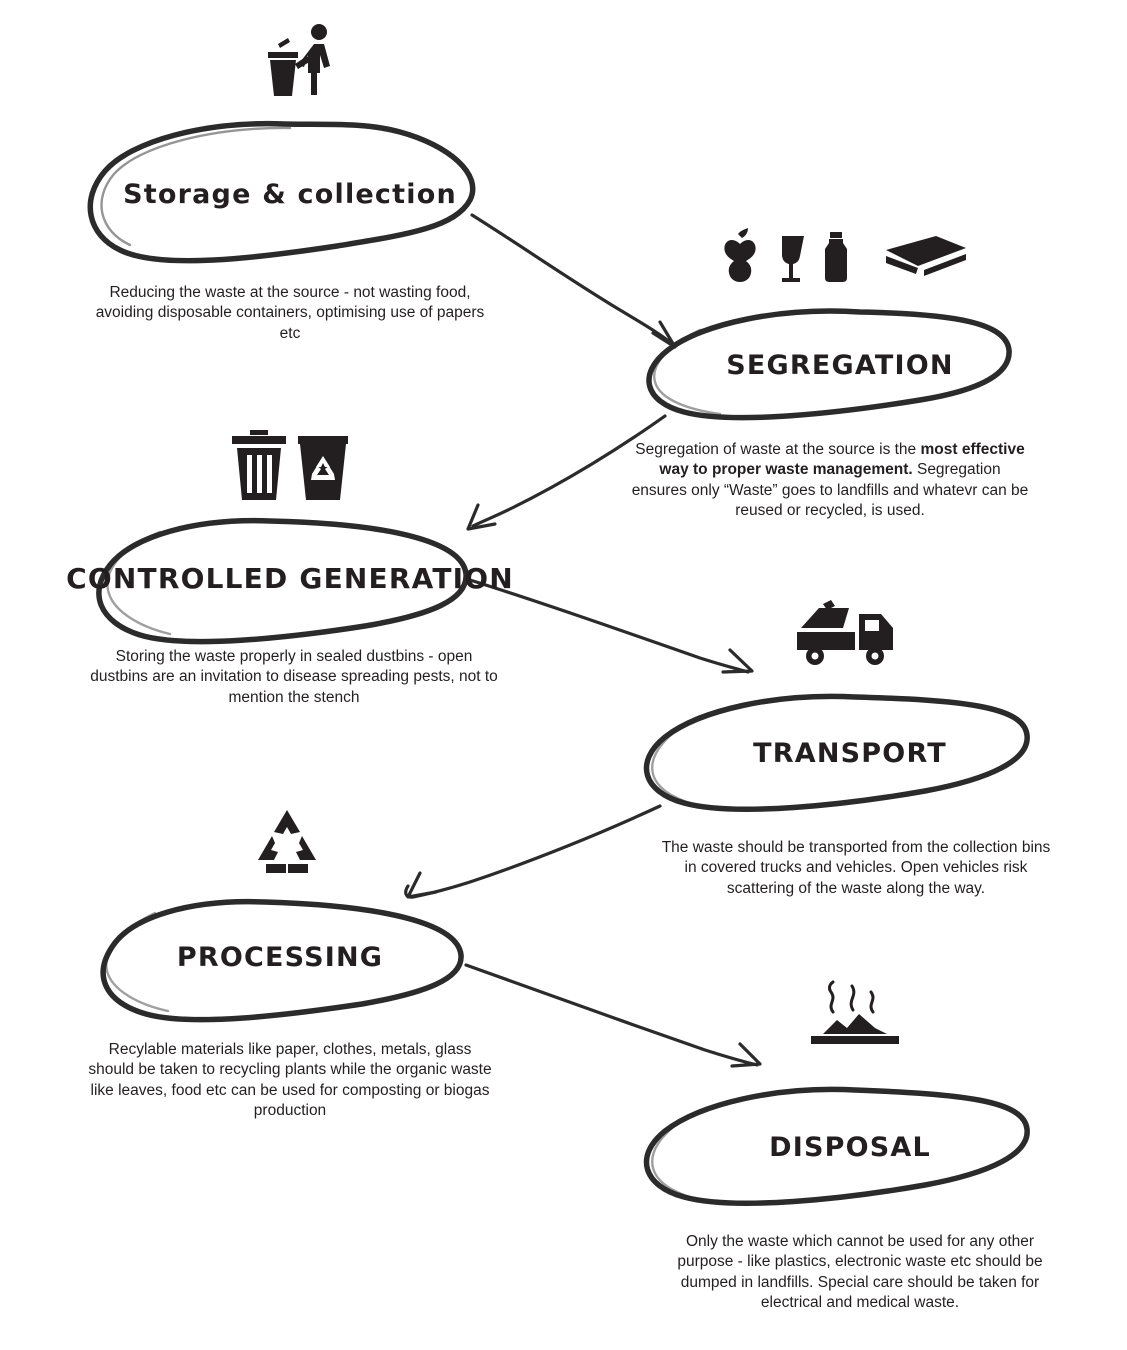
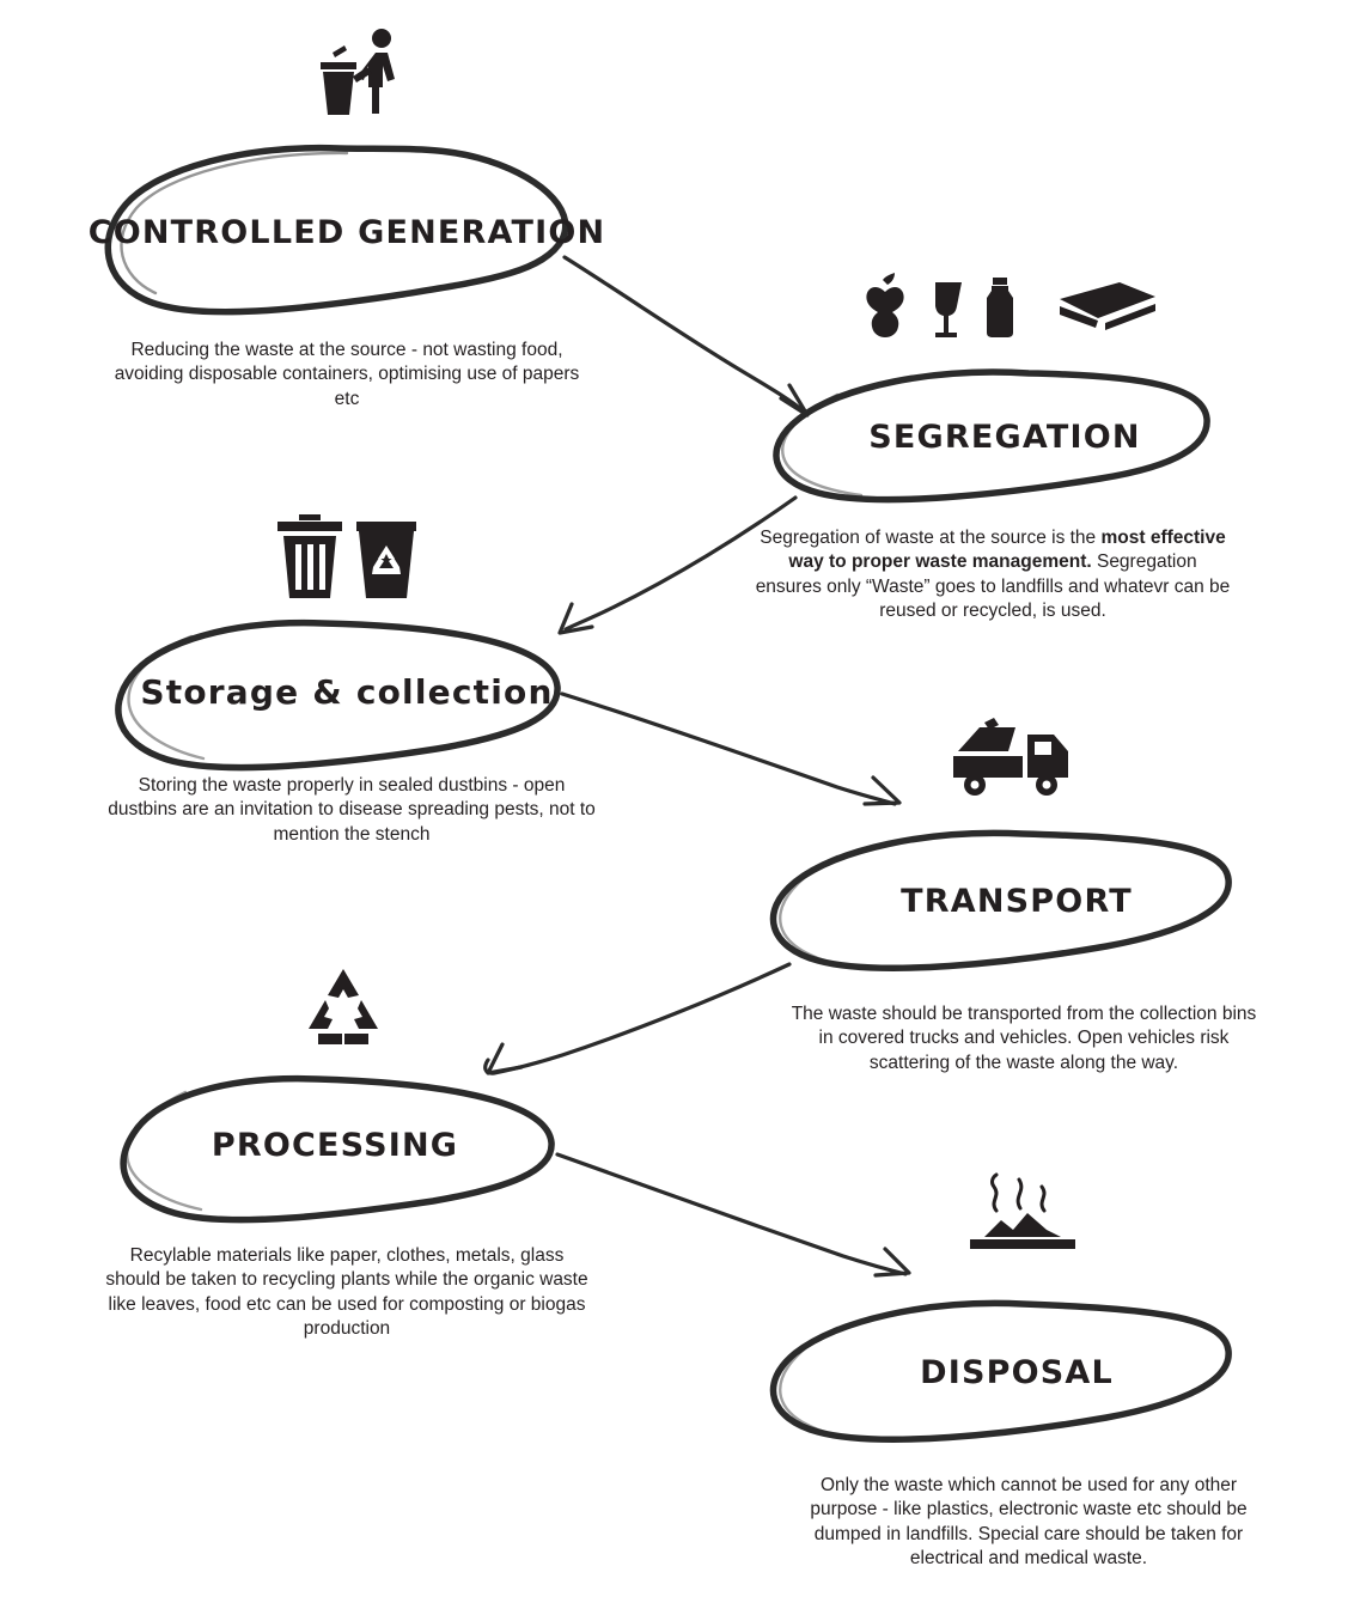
- Storage & collection
+ CONTROLLED GENERATION
  SEGREGATION
- CONTROLLED GENERATION
+ Storage & collection
  TRANSPORT
  PROCESSING
  DISPOSAL
  Reducing the waste at the source - not wasting food, avoiding disposable containers, optimising use of papers etc
  Segregation of waste at the source is the most effective way to proper waste management. Segregation ensures only “Waste” goes to landfills and whatevr can be reused or recycled, is used.
  Storing the waste properly in sealed dustbins - open dustbins are an invitation to disease spreading pests, not to mention the stench
  The waste should be transported from the collection bins in covered trucks and vehicles. Open vehicles risk scattering of the waste along the way.
  Recylable materials like paper, clothes, metals, glass should be taken to recycling plants while the organic waste like leaves, food etc can be used for composting or biogas production
  Only the waste which cannot be used for any other purpose - like plastics, electronic waste etc should be dumped in landfills. Special care should be taken for electrical and medical waste.
